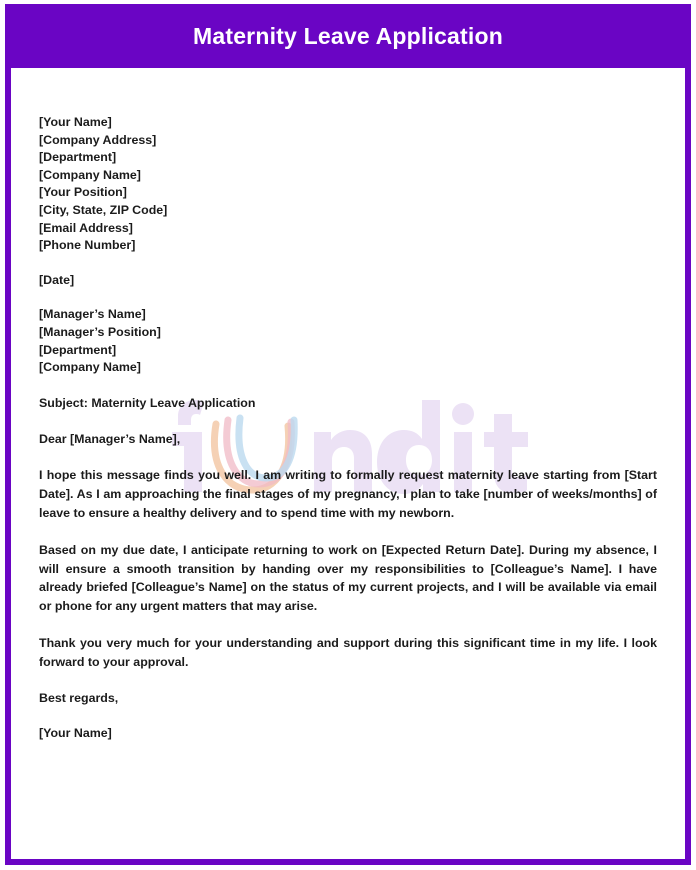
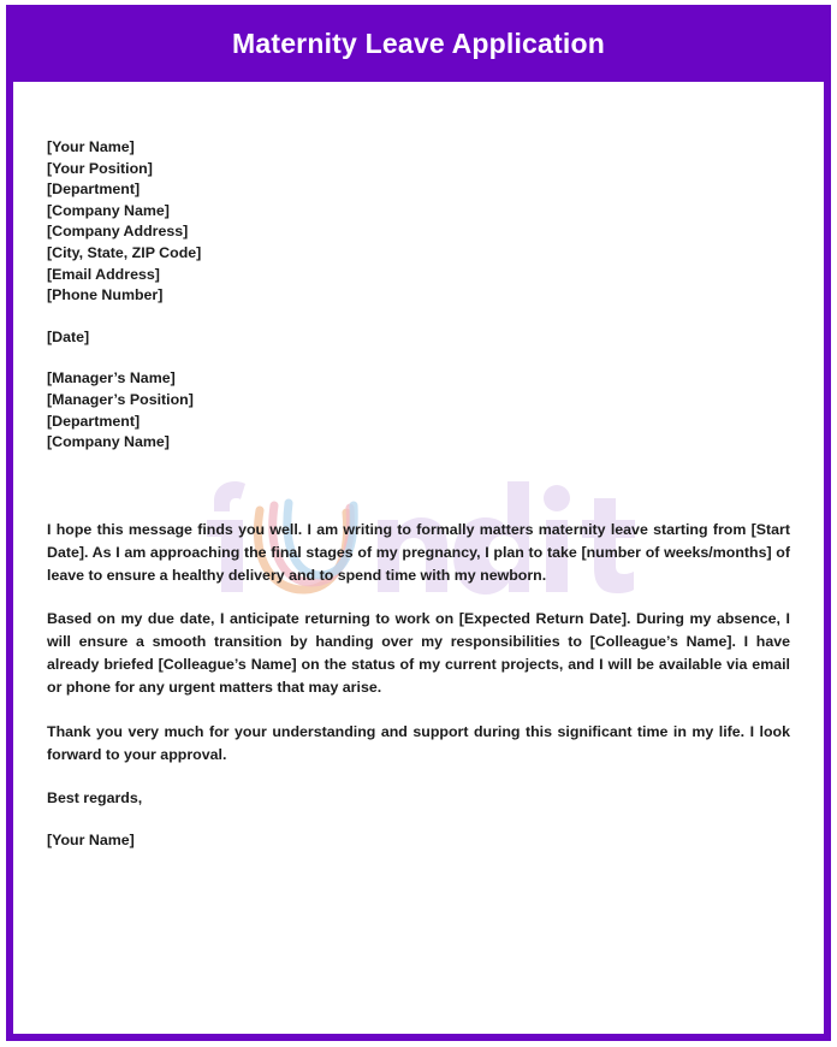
  Maternity Leave Application
  [Your Name]
- [Company Address]
+ [Your Position]
  [Department]
  [Company Name]
- [Your Position]
+ [Company Address]
  [City, State, ZIP Code]
  [Email Address]
  [Phone Number]
  [Date]
  [Manager’s Name]
  [Manager’s Position]
  [Department]
  [Company Name]
- Subject: Maternity Leave Application
- Dear [Manager’s Name],
- I hope this message finds you well. I am writing to formally request maternity leave starting from [Start Date]. As I am approaching the final stages of my pregnancy, I plan to take [number of weeks/months] of leave to ensure a healthy delivery and to spend time with my newborn.
+ I hope this message finds you well. I am writing to formally matters maternity leave starting from [Start Date]. As I am approaching the final stages of my pregnancy, I plan to take [number of weeks/months] of leave to ensure a healthy delivery and to spend time with my newborn.
  Based on my due date, I anticipate returning to work on [Expected Return Date]. During my absence, I will ensure a smooth transition by handing over my responsibilities to [Colleague’s Name]. I have already briefed [Colleague’s Name] on the status of my current projects, and I will be available via email or phone for any urgent matters that may arise.
  Thank you very much for your understanding and support during this significant time in my life. I look forward to your approval.
  Best regards,
  [Your Name]
